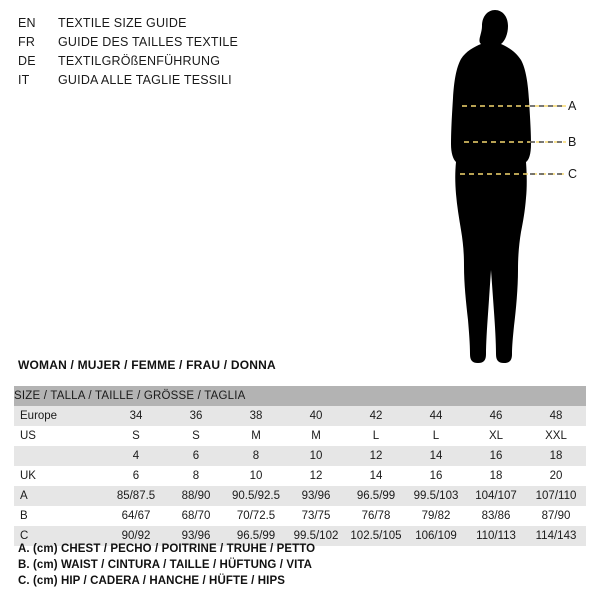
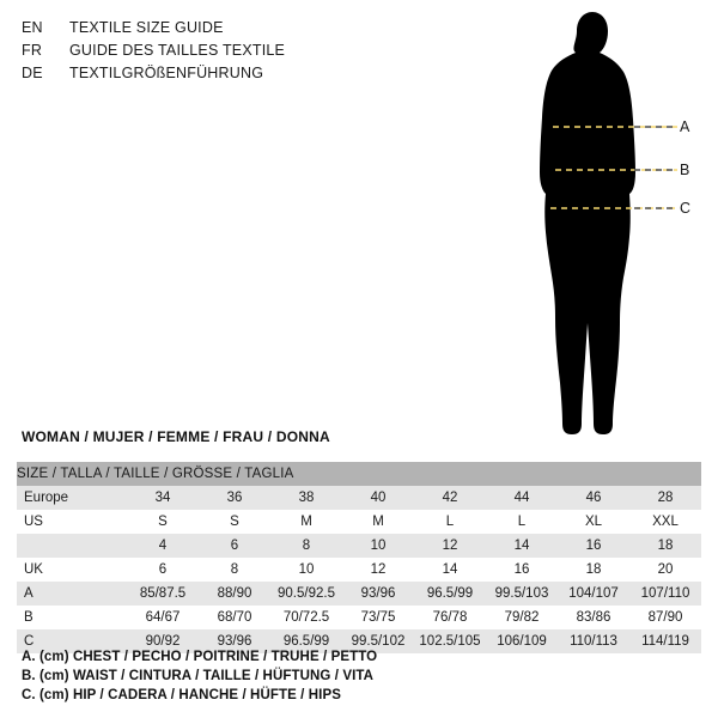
  EN
  TEXTILE SIZE GUIDE
  FR
  GUIDE DES TAILLES TEXTILE
  DE
  TEXTILGRÖßENFÜHRUNG
- IT
- GUIDA ALLE TAGLIE TESSILI
  A
  B
  C
  WOMAN / MUJER / FEMME / FRAU / DONNA
  SIZE / TALLA / TAILLE / GRÖSSE / TAGLIA
- Europe	34	36	38	40	42	44	46	48
+ Europe	34	36	38	40	42	44	46	28
  US	S	S	M	M	L	L	XL	XXL
  	4	6	8	10	12	14	16	18
  UK	6	8	10	12	14	16	18	20
  A	85/87.5	88/90	90.5/92.5	93/96	96.5/99	99.5/103	104/107	107/110
  B	64/67	68/70	70/72.5	73/75	76/78	79/82	83/86	87/90
- C	90/92	93/96	96.5/99	99.5/102	102.5/105	106/109	110/113	114/143
+ C	90/92	93/96	96.5/99	99.5/102	102.5/105	106/109	110/113	114/119
  A. (cm) CHEST / PECHO / POITRINE / TRUHE / PETTO
  B. (cm) WAIST / CINTURA / TAILLE / HÜFTUNG / VITA
  C. (cm) HIP / CADERA / HANCHE / HÜFTE / HIPS
